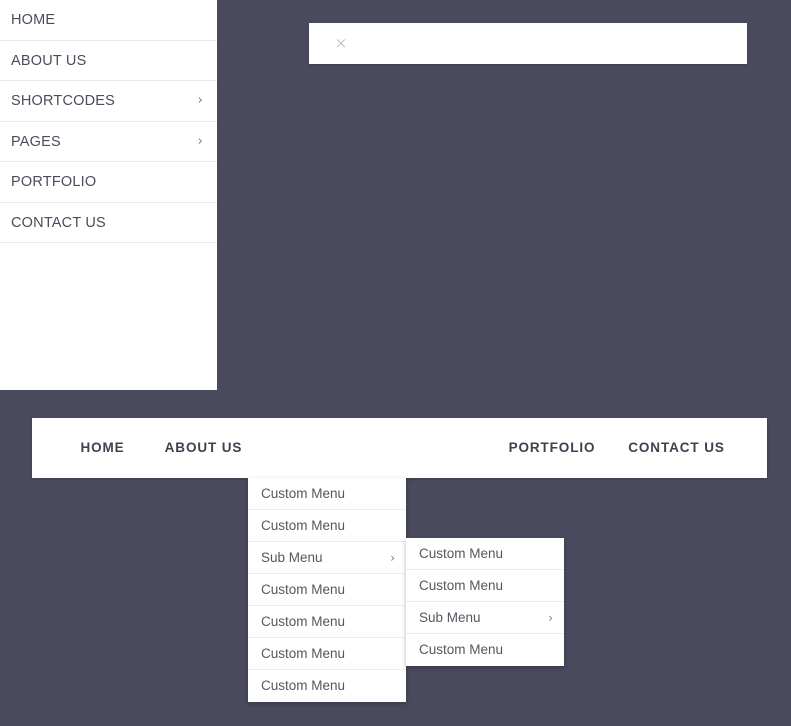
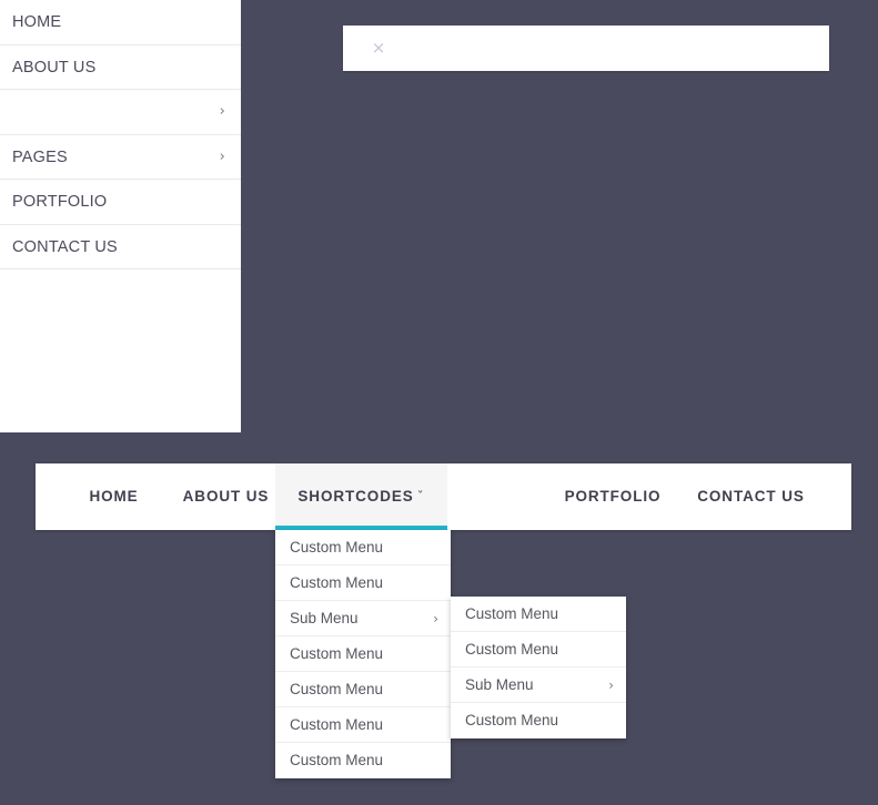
  HOME
  ABOUT US
- SHORTCODES
  ›
  PAGES
  ›
  PORTFOLIO
  CONTACT US
  ×
  HOME
  ABOUT US
+ SHORTCODES ˇ
  PORTFOLIO
  CONTACT US
  Custom Menu
  Custom Menu
  Sub Menu
  ›
  Custom Menu
  Custom Menu
  Custom Menu
  Custom Menu
  Custom Menu
  Custom Menu
  Sub Menu
  ›
  Custom Menu
